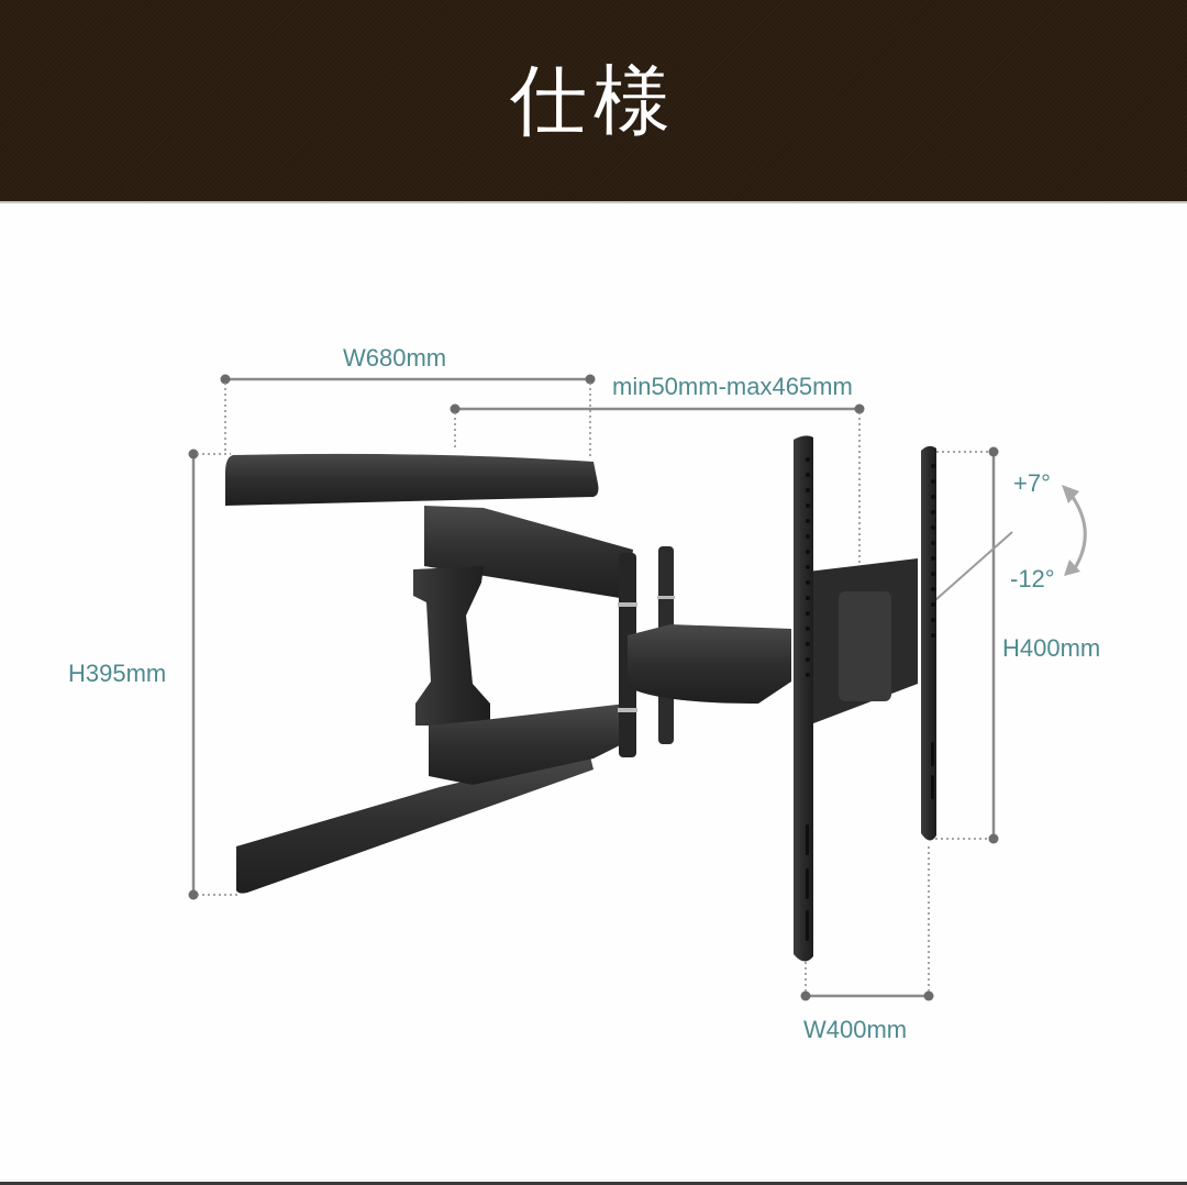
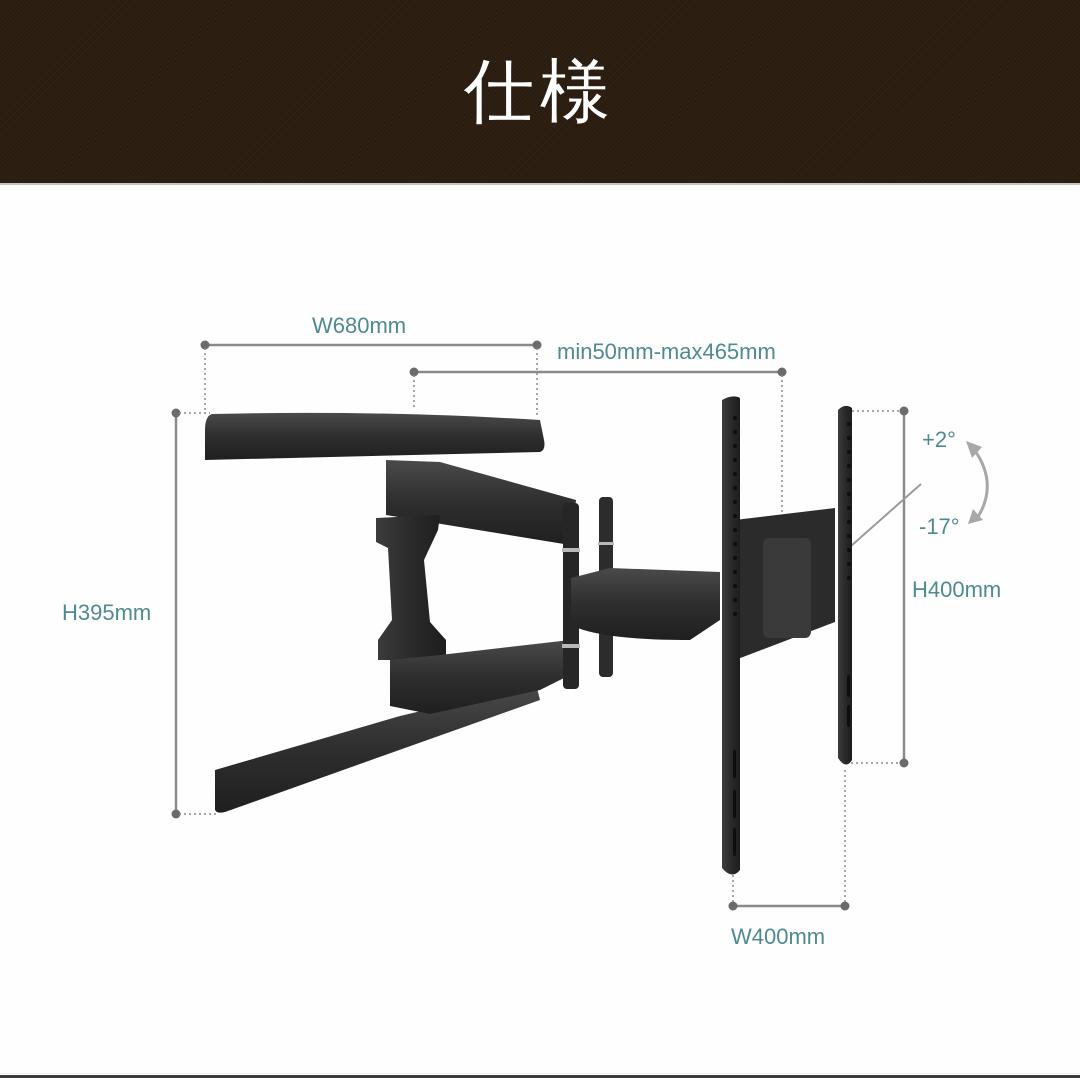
  仕様
  W680mm
  min50mm-max465mm
  H395mm
  H400mm
  W400mm
- +7°
+ +2°
- -12°
+ -17°
